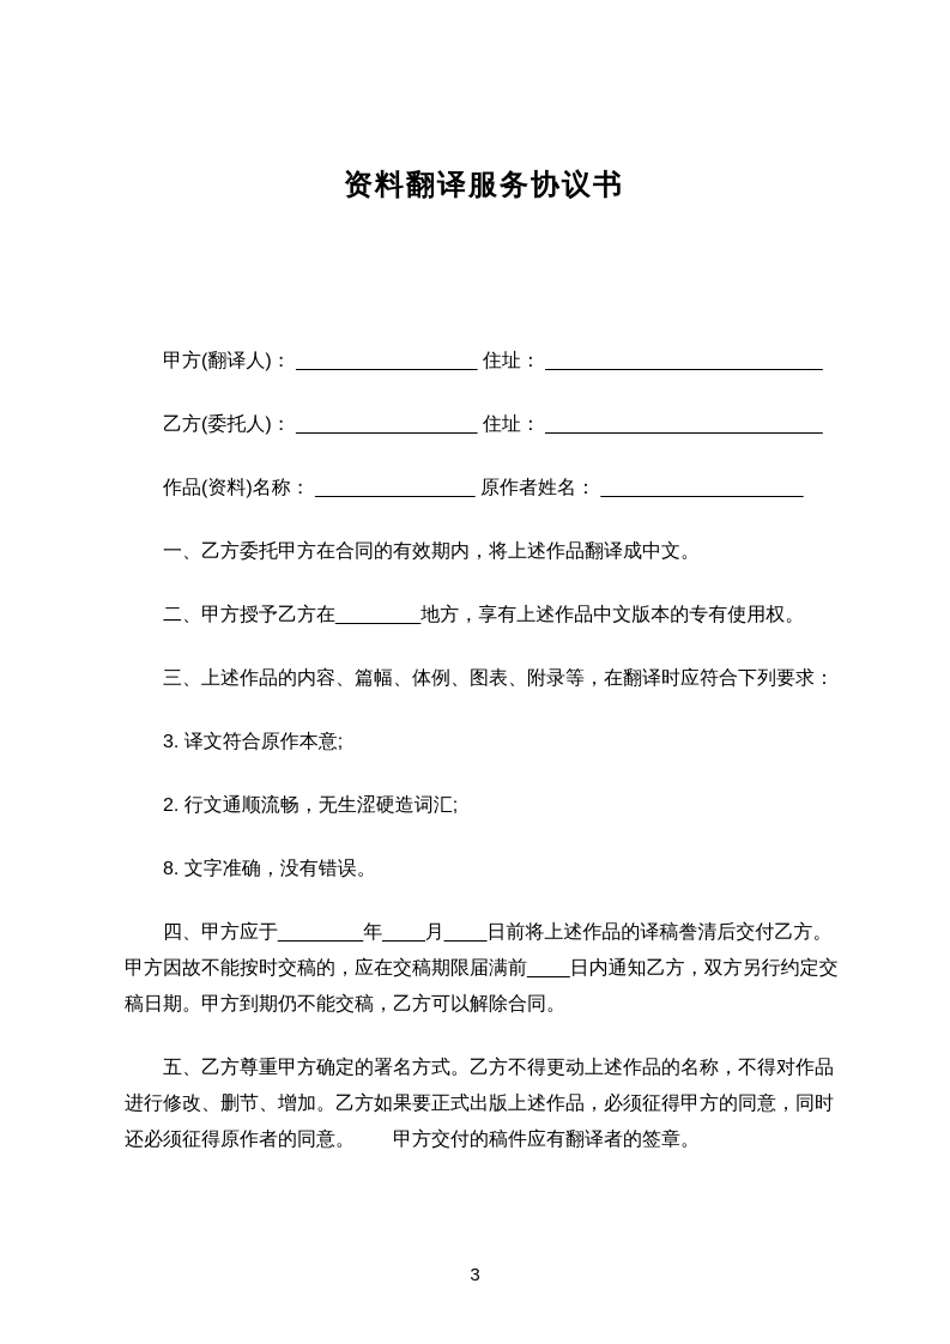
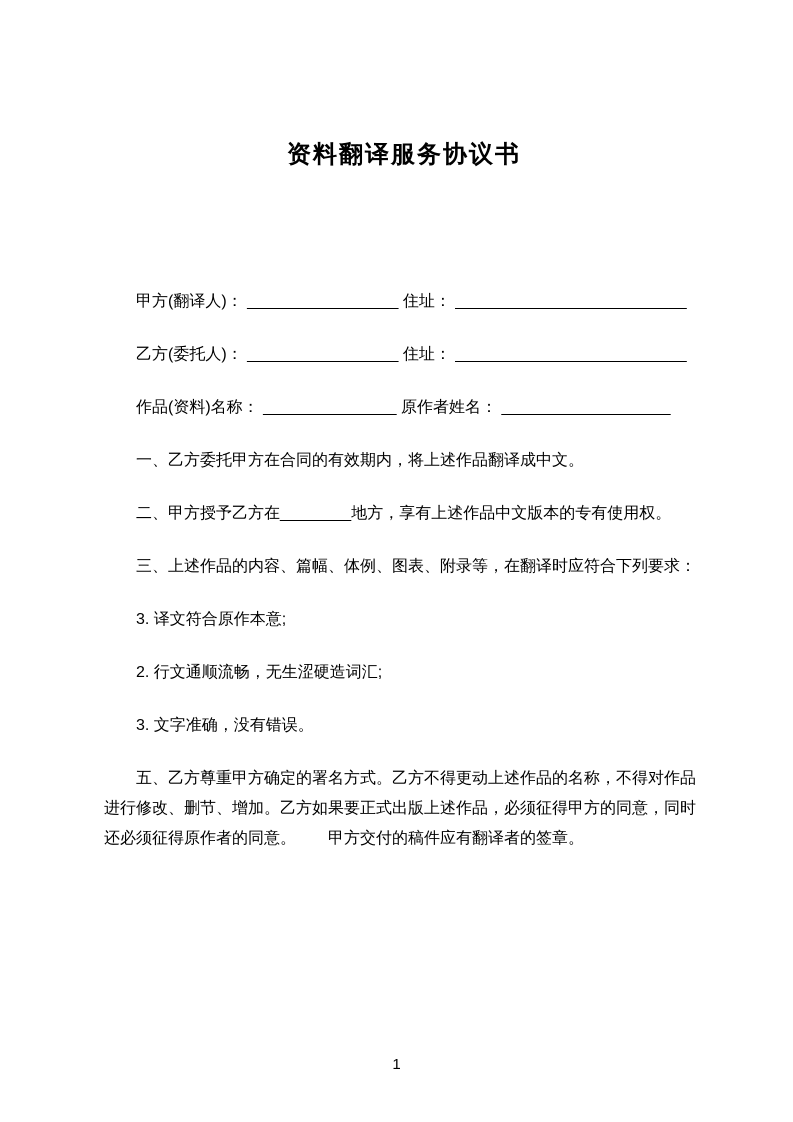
  资料翻译服务协议书
  甲方(翻译人)： _________________ 住址： __________________________
  乙方(委托人)： _________________ 住址： __________________________
  作品(资料)名称： _______________ 原作者姓名： ___________________
  一、乙方委托甲方在合同的有效期内，将上述作品翻译成中文。
  二、甲方授予乙方在________地方，享有上述作品中文版本的专有使用权。
  三、上述作品的内容、篇幅、体例、图表、附录等，在翻译时应符合下列要求：
  3. 译文符合原作本意;
  2. 行文通顺流畅，无生涩硬造词汇;
- 8. 文字准确，没有错误。
+ 3. 文字准确，没有错误。
- 四、甲方应于________年____月____日前将上述作品的译稿誊清后交付乙方。甲方因故不能按时交稿的，应在交稿期限届满前____日内通知乙方，双方另行约定交稿日期。甲方到期仍不能交稿，乙方可以解除合同。
  五、乙方尊重甲方确定的署名方式。乙方不得更动上述作品的名称，不得对作品进行修改、删节、增加。乙方如果要正式出版上述作品，必须征得甲方的同意，同时还必须征得原作者的同意。 甲方交付的稿件应有翻译者的签章。
- 3
+ 1
